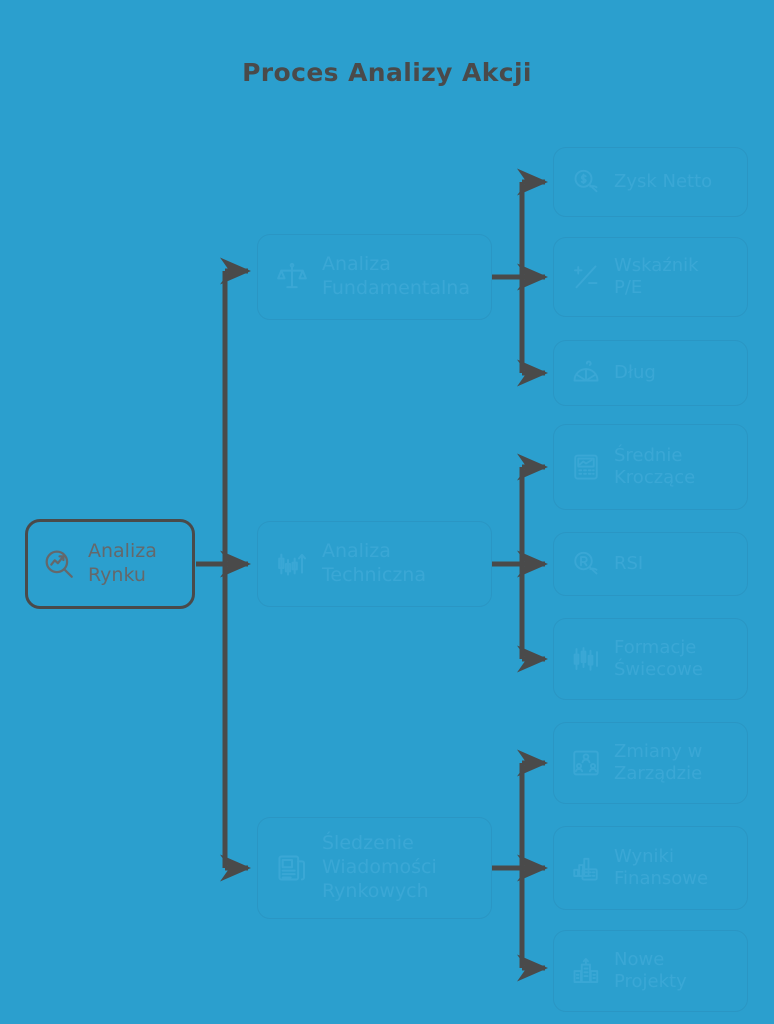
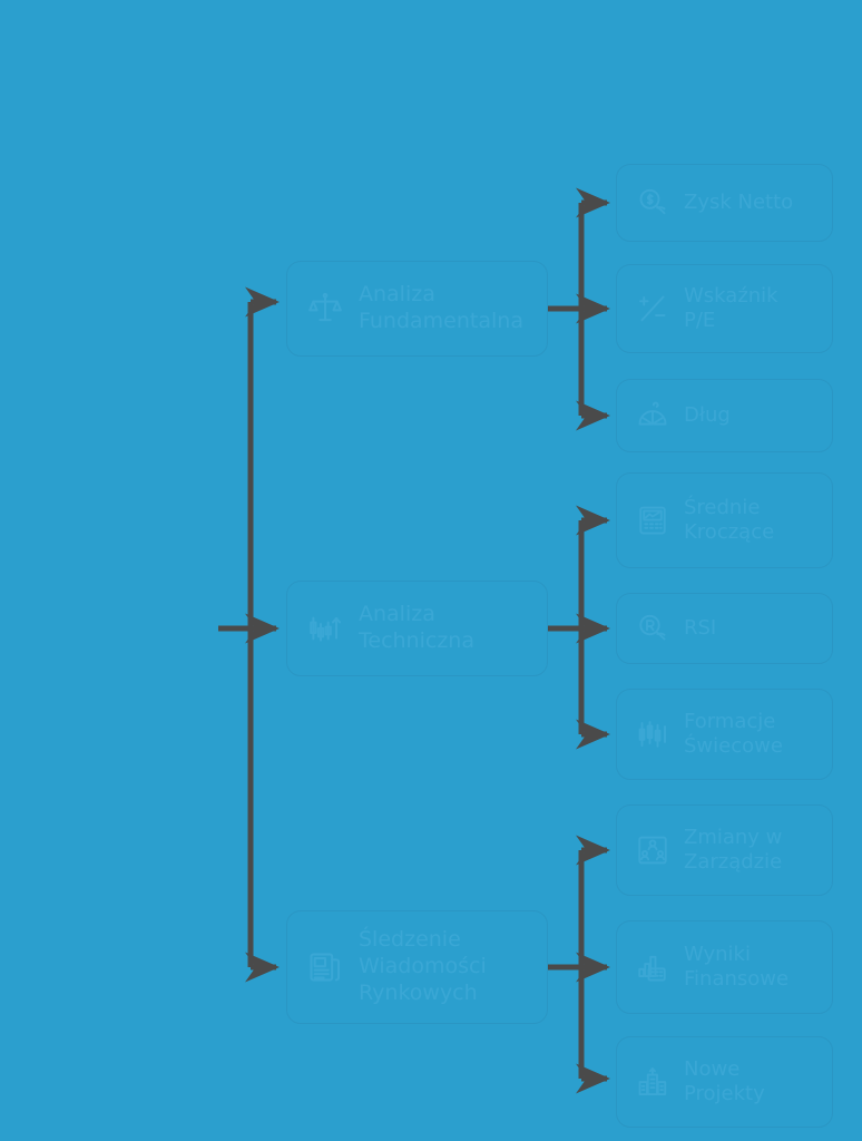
- Proces Analizy Akcji
- Analiza
- Rynku
